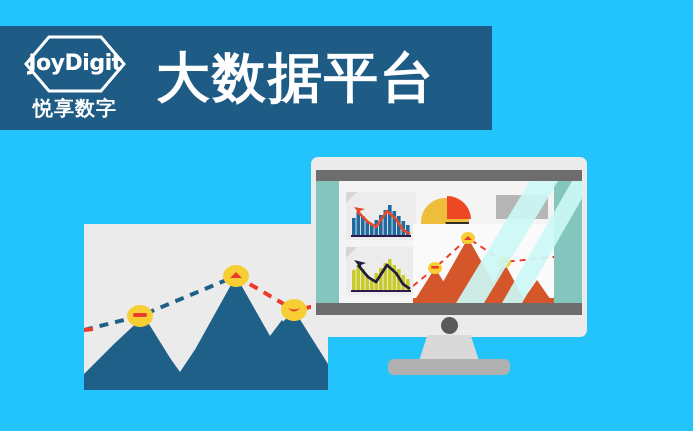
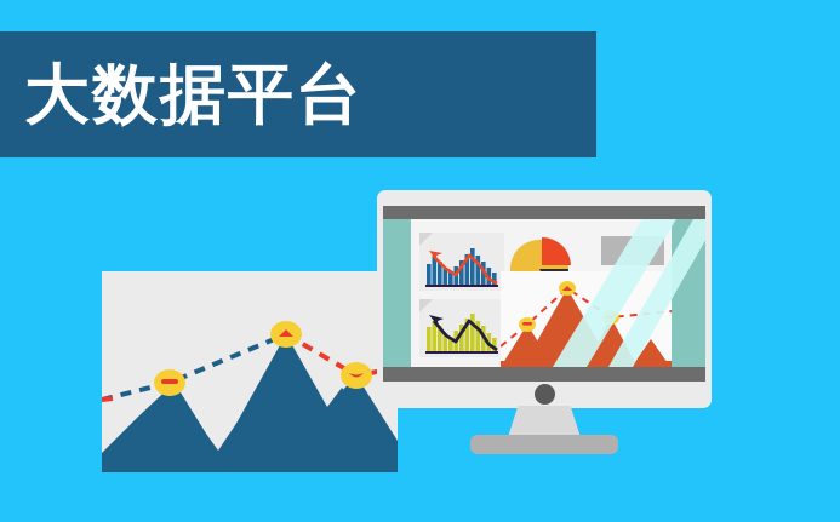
- JoyDigit
- 悦享数字
  大数据平台
